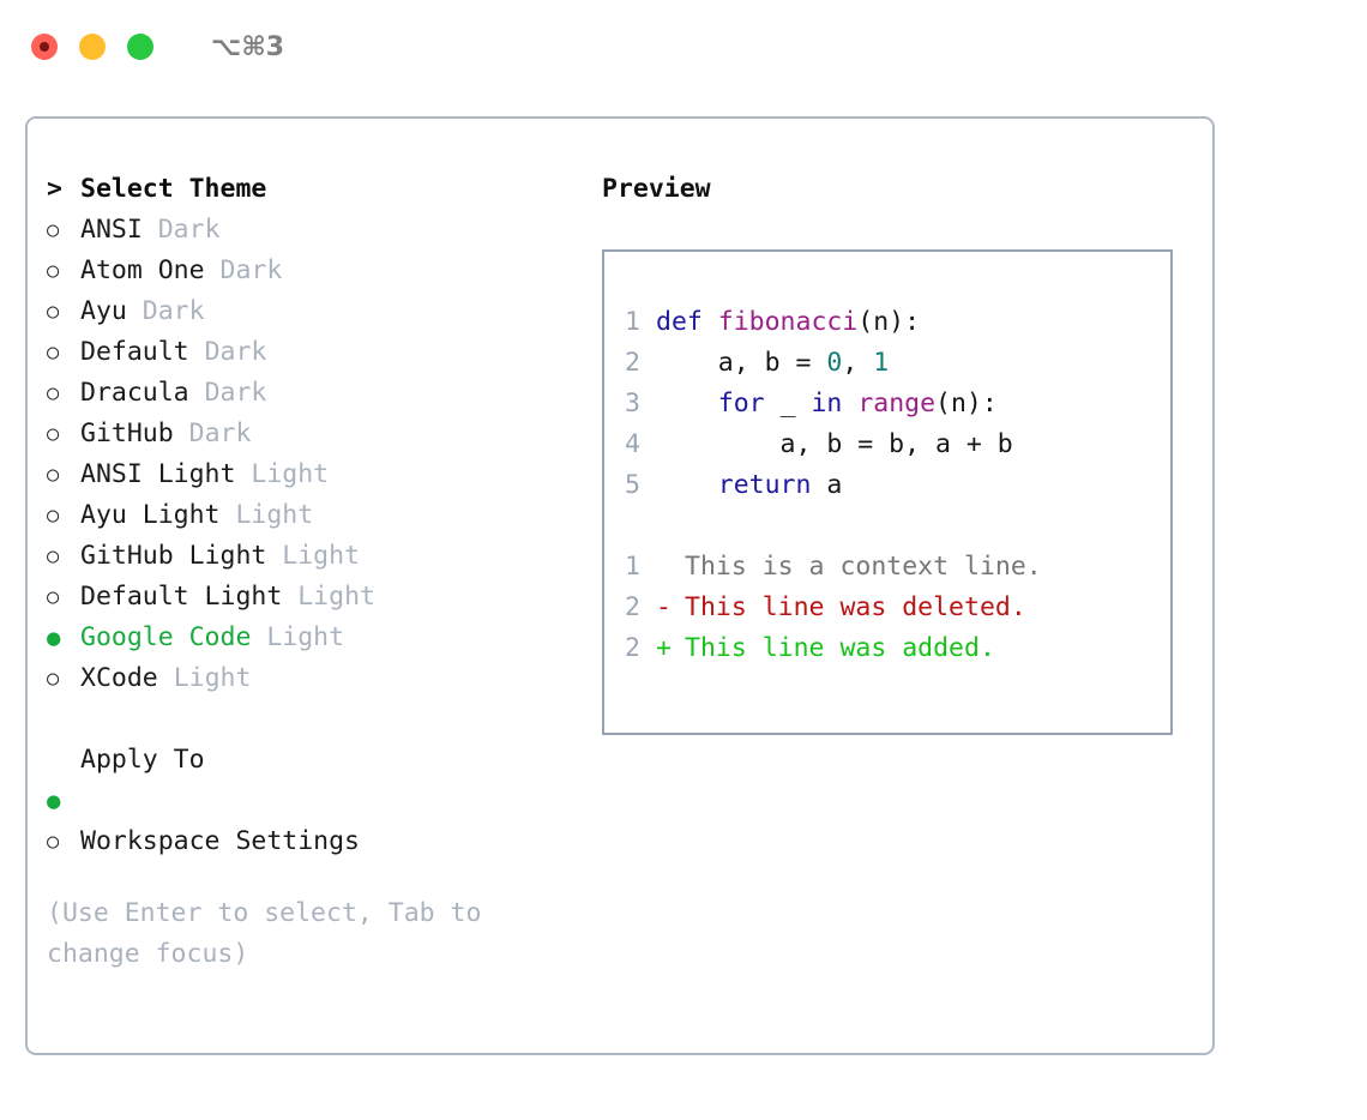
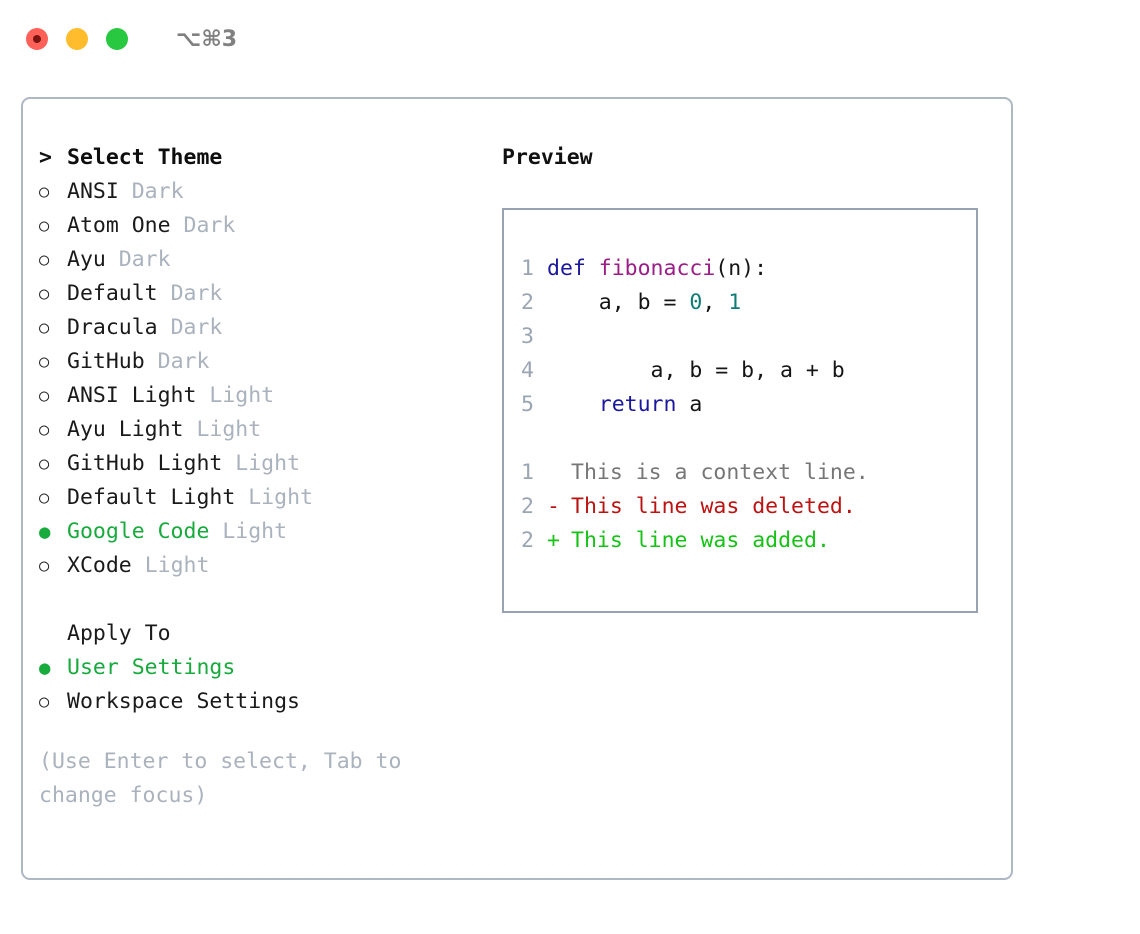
  ⌥⌘3
  >
  Select Theme
  ○
  ANSI
  Dark
  ○
  Atom One
  Dark
  ○
  Ayu
  Dark
  ○
  Default
  Dark
  ○
  Dracula
  Dark
  ○
  GitHub
  Dark
  ○
  ANSI Light
  Light
  ○
  Ayu Light
  Light
  ○
  GitHub Light
  Light
  ○
  Default Light
  Light
  ●
  Google Code
  Light
  ○
  XCode
  Light
  Apply To
  ●
+ User Settings
  ○
  Workspace Settings
  (Use Enter to select, Tab to change focus)
  Preview
  1
  def fibonacci(n):
  2
  a, b = 0, 1
  3
- for _ in range(n):
  4
  a, b = b, a + b
  5
  return a
  1
  This is a context line.
  2
  -
  This line was deleted.
  2
  +
  This line was added.
